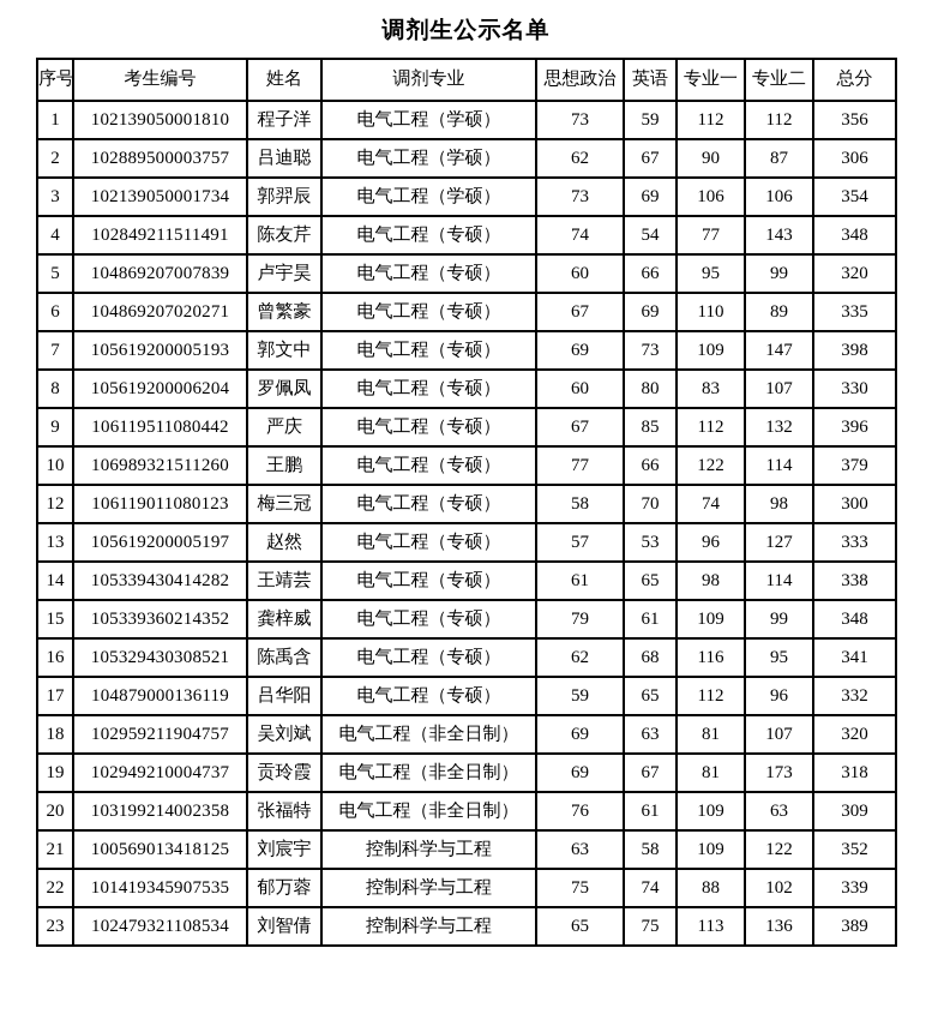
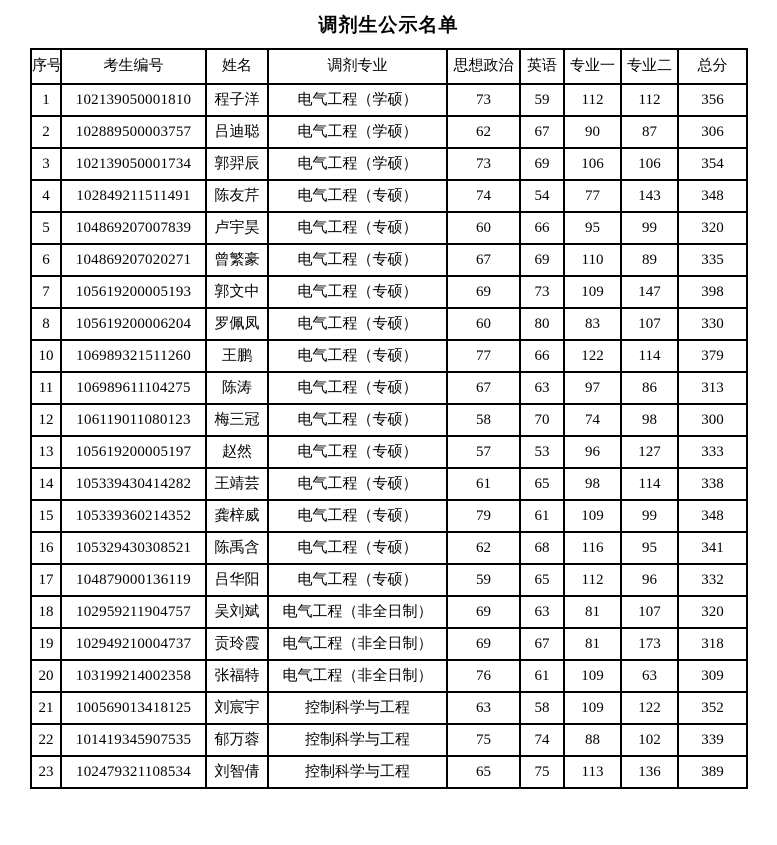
  调剂生公示名单
  序号	考生编号	姓名	调剂专业	思想政治	英语	专业一	专业二	总分
  1	102139050001810	程子洋	电气工程（学硕）	73	59	112	112	356
  2	102889500003757	吕迪聪	电气工程（学硕）	62	67	90	87	306
  3	102139050001734	郭羿辰	电气工程（学硕）	73	69	106	106	354
  4	102849211511491	陈友芹	电气工程（专硕）	74	54	77	143	348
  5	104869207007839	卢宇昊	电气工程（专硕）	60	66	95	99	320
  6	104869207020271	曾繁豪	电气工程（专硕）	67	69	110	89	335
  7	105619200005193	郭文中	电气工程（专硕）	69	73	109	147	398
  8	105619200006204	罗佩凤	电气工程（专硕）	60	80	83	107	330
- 9	106119511080442	严庆	电气工程（专硕）	67	85	112	132	396
  10	106989321511260	王鹏	电气工程（专硕）	77	66	122	114	379
+ 11	106989611104275	陈涛	电气工程（专硕）	67	63	97	86	313
  12	106119011080123	梅三冠	电气工程（专硕）	58	70	74	98	300
  13	105619200005197	赵然	电气工程（专硕）	57	53	96	127	333
  14	105339430414282	王靖芸	电气工程（专硕）	61	65	98	114	338
  15	105339360214352	龚梓威	电气工程（专硕）	79	61	109	99	348
  16	105329430308521	陈禹含	电气工程（专硕）	62	68	116	95	341
  17	104879000136119	吕华阳	电气工程（专硕）	59	65	112	96	332
  18	102959211904757	吴刘斌	电气工程（非全日制）	69	63	81	107	320
  19	102949210004737	贡玲霞	电气工程（非全日制）	69	67	81	173	318
  20	103199214002358	张福特	电气工程（非全日制）	76	61	109	63	309
  21	100569013418125	刘宸宇	控制科学与工程	63	58	109	122	352
  22	101419345907535	郁万蓉	控制科学与工程	75	74	88	102	339
  23	102479321108534	刘智倩	控制科学与工程	65	75	113	136	389
